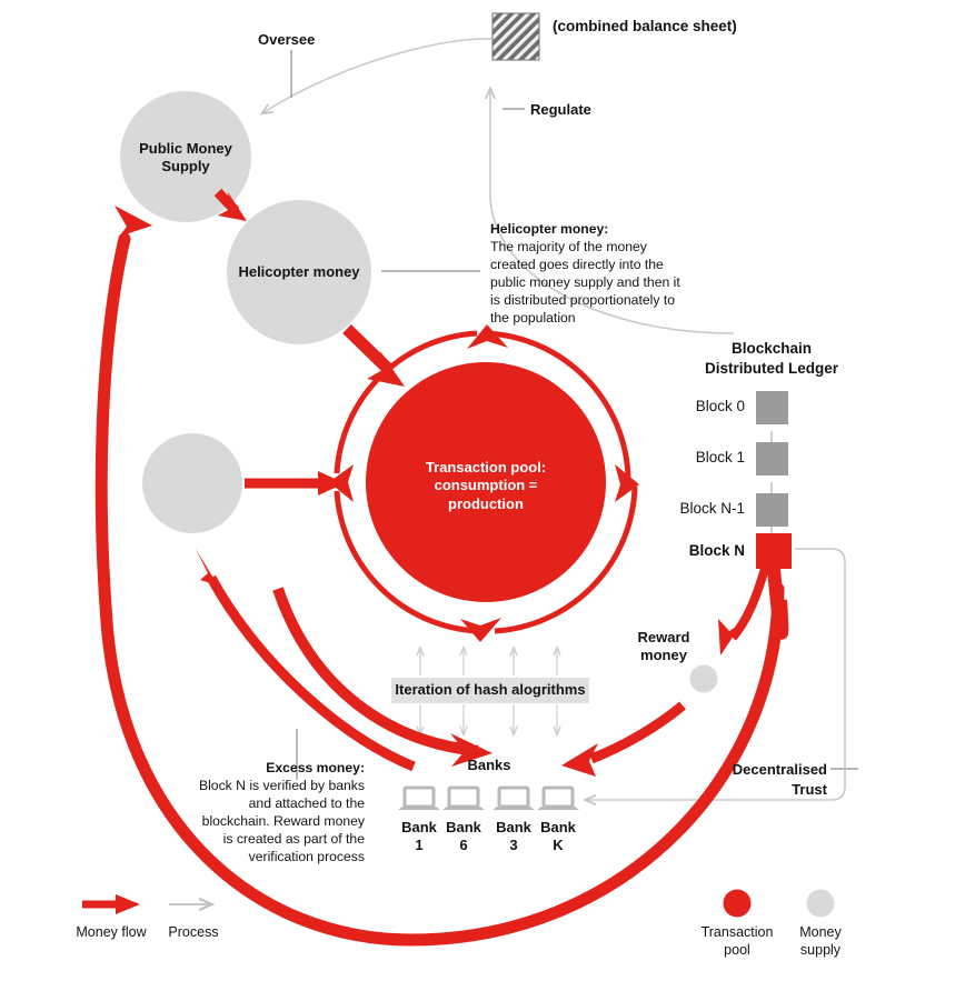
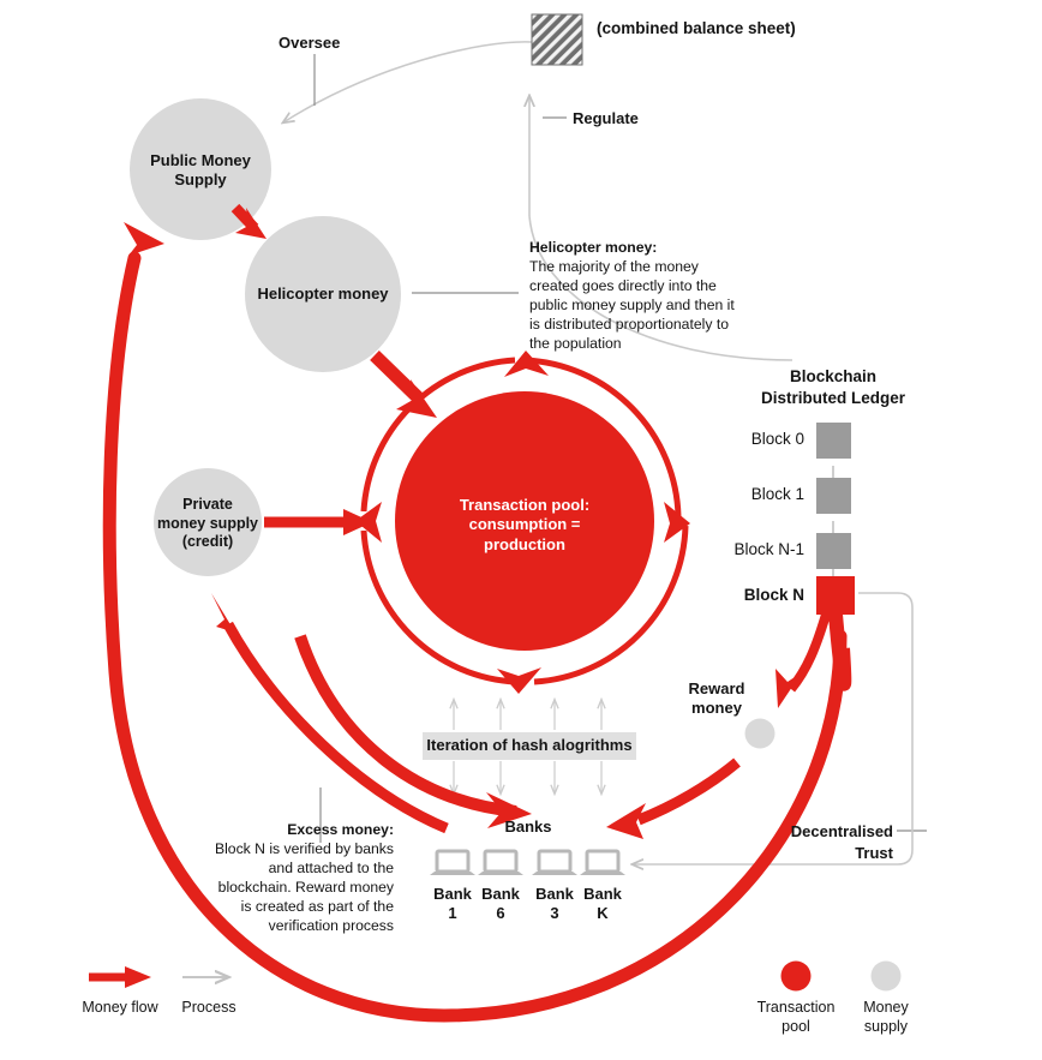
  (combined balance sheet)
  Oversee
  Regulate
  Public Money
  Supply
  Helicopter money
+ Private
+ money supply
+ (credit)
  Transaction pool:
  consumption =
  production
  Reward
  money
  Helicopter money:
  The majority of the money
  created goes directly into the
  public money supply and then it
  is distributed proportionately to
  the population
  Excess money:
  Block N is verified by banks
  and attached to the
  blockchain. Reward money
  is created as part of the
  verification process
  Blockchain
  Distributed Ledger
  Block 0
  Block 1
  Block N-1
  Block N
  Iteration of hash alogrithms
  Banks
  Bank
  1
  Bank
  6
  Bank
  3
  Bank
  K
  Decentralised
  Trust
  Money flow
  Process
  Transaction
  pool
  Money
  supply
